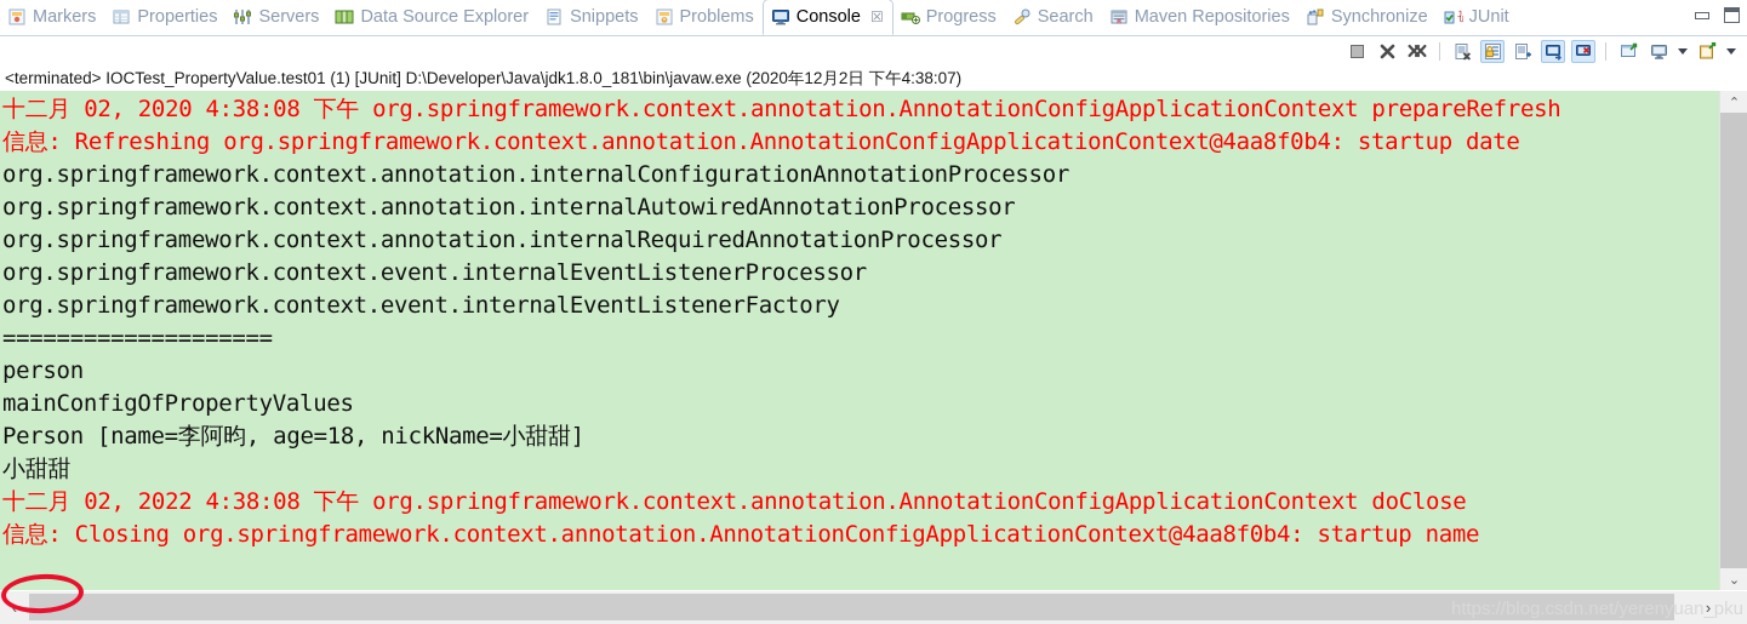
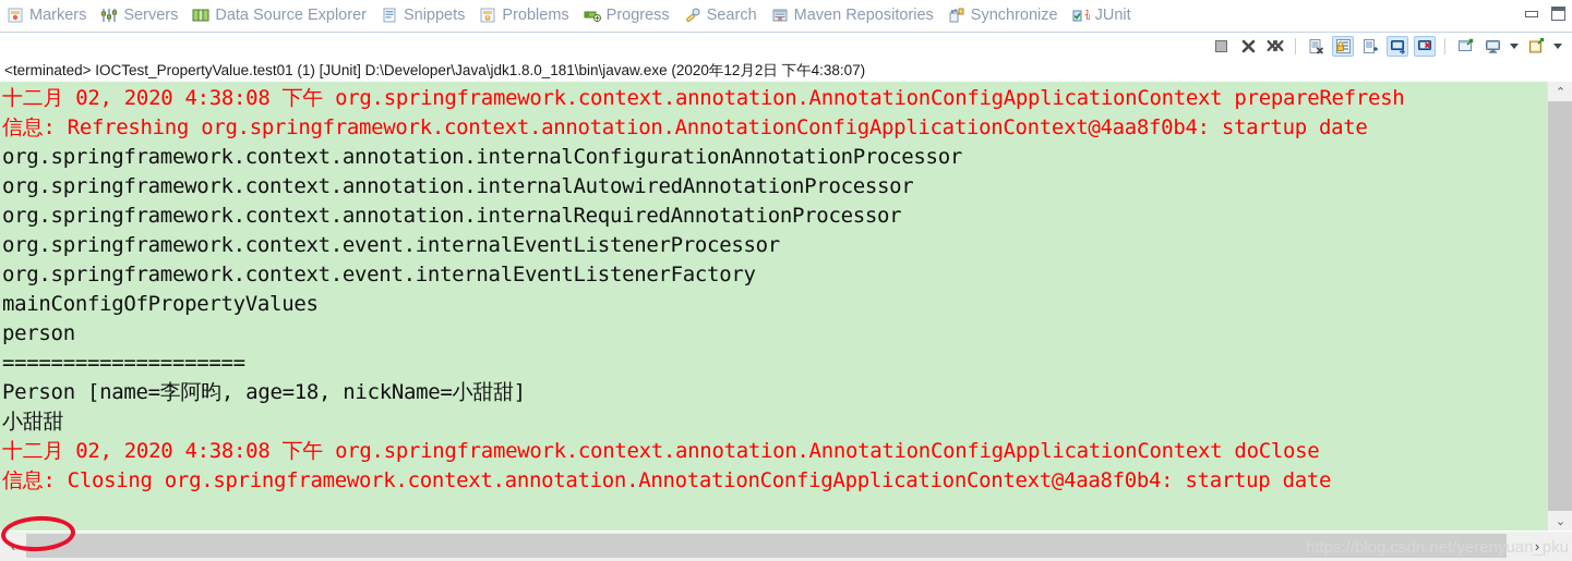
  Markers
- Properties
  Servers
  Data Source Explorer
  Snippets
  Problems
- Console
- ☒
  Progress
  Search
  Maven Repositories
  Synchronize
  J
  U
  JUnit
  <terminated> IOCTest_PropertyValue.test01 (1) [JUnit] D:\Developer\Java\jdk1.8.0_181\bin\javaw.exe (2020年12月2日 下午4:38:07)
  十二月 02, 2020 4:38:08 下午 org.springframework.context.annotation.AnnotationConfigApplicationContext prepareRefresh
  信息: Refreshing org.springframework.context.annotation.AnnotationConfigApplicationContext@4aa8f0b4: startup date
  org.springframework.context.annotation.internalConfigurationAnnotationProcessor
  org.springframework.context.annotation.internalAutowiredAnnotationProcessor
  org.springframework.context.annotation.internalRequiredAnnotationProcessor
  org.springframework.context.event.internalEventListenerProcessor
  org.springframework.context.event.internalEventListenerFactory
- ====================
+ mainConfigOfPropertyValues
  person
- mainConfigOfPropertyValues
+ ====================
  Person [name=李阿昀, age=18, nickName=小甜甜]
  小甜甜
- 十二月 02, 2022 4:38:08 下午 org.springframework.context.annotation.AnnotationConfigApplicationContext doClose
+ 十二月 02, 2020 4:38:08 下午 org.springframework.context.annotation.AnnotationConfigApplicationContext doClose
- 信息: Closing org.springframework.context.annotation.AnnotationConfigApplicationContext@4aa8f0b4: startup name
+ 信息: Closing org.springframework.context.annotation.AnnotationConfigApplicationContext@4aa8f0b4: startup date
  ⌃
  ⌄
  ‹
  ›
  https://blog.csdn.net/yerenyuan_pku
